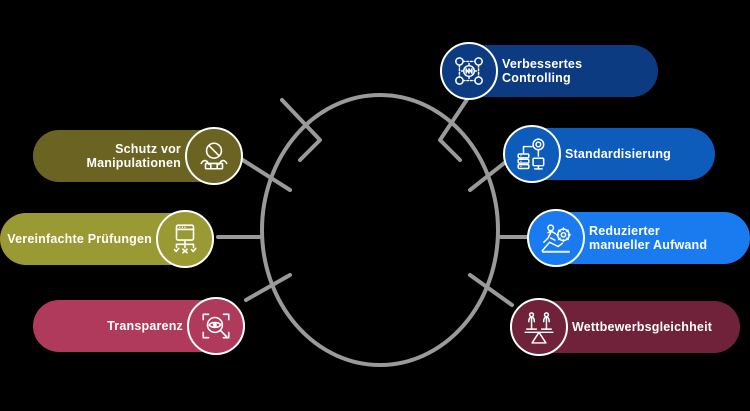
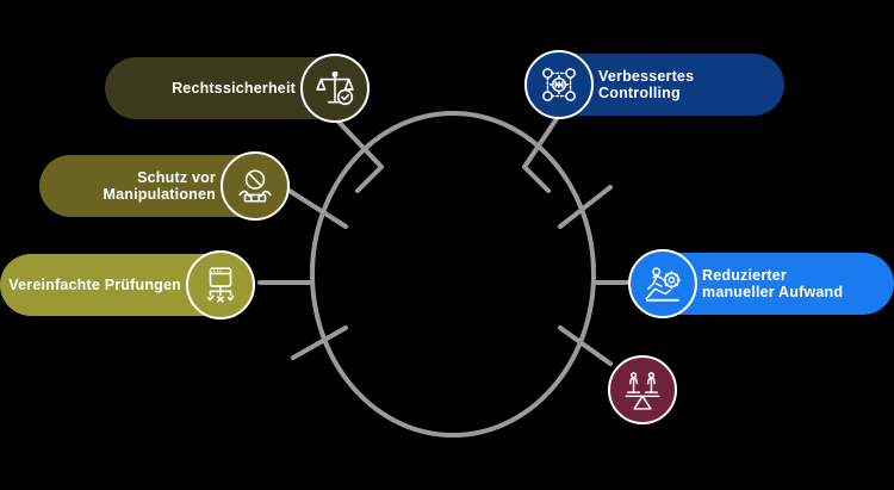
+ Rechtssicherheit
  Schutz vor
  Manipulationen
  Vereinfachte Prüfungen
- Transparenz
  Verbessertes
  Controlling
- Standardisierung
  Reduzierter
  manueller Aufwand
- Wettbewerbsgleichheit
